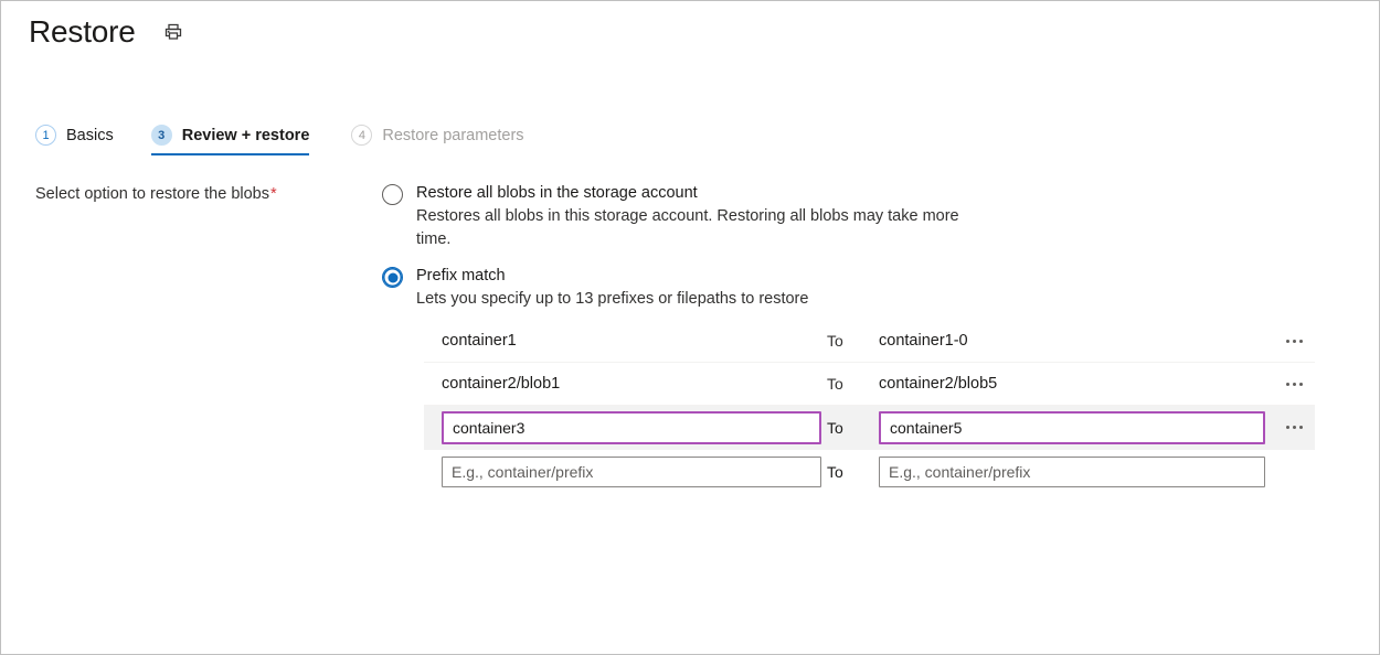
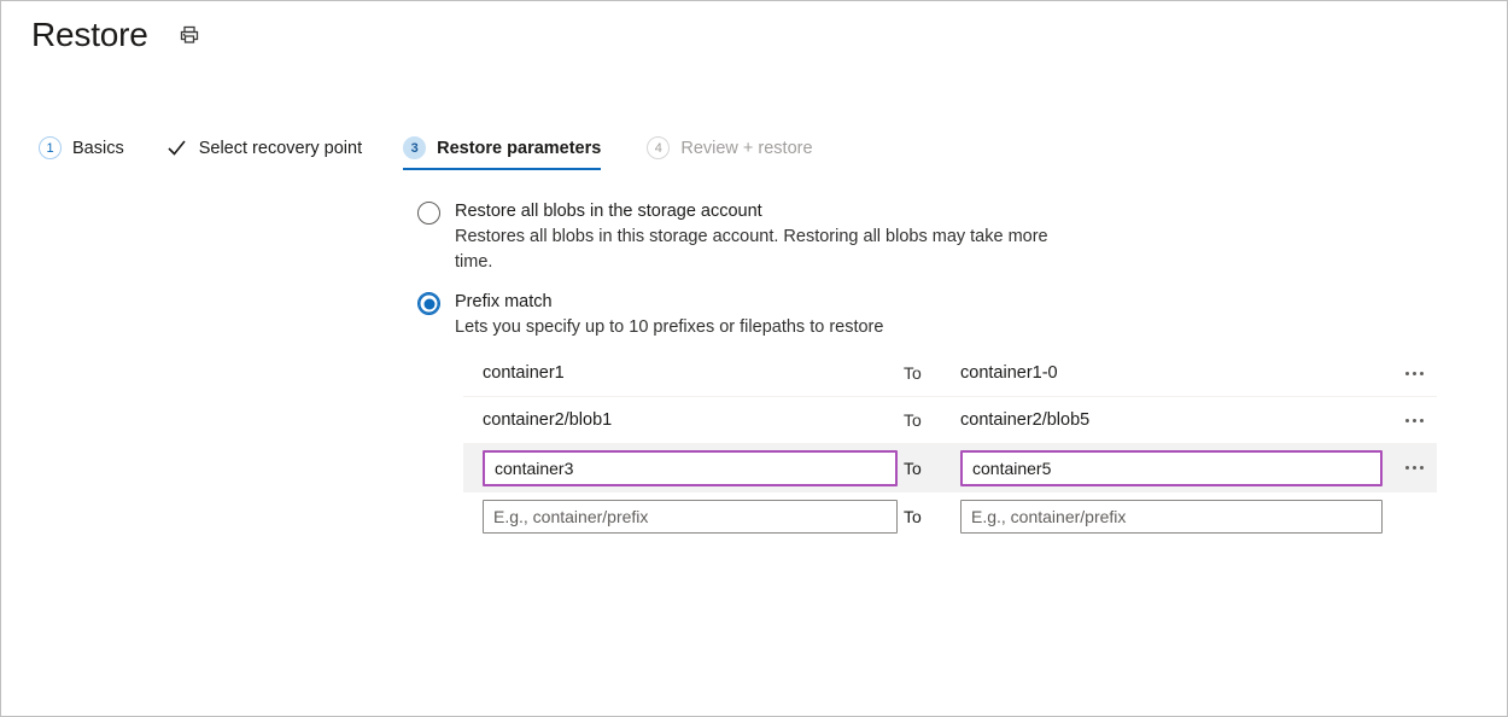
  Restore
  1
  Basics
+ Select recovery point
  3
- Review + restore
+ Restore parameters
  4
- Restore parameters
+ Review + restore
- Select option to restore the blobs*
  Restore all blobs in the storage account
  Restores all blobs in this storage account. Restoring all blobs may take more time.
  Prefix match
- Lets you specify up to 13 prefixes or filepaths to restore
+ Lets you specify up to 10 prefixes or filepaths to restore
  container1
  To
  container1-0
  container2/blob1
  To
  container2/blob5
  container3
  To
  container5
  E.g., container/prefix
  To
  E.g., container/prefix
